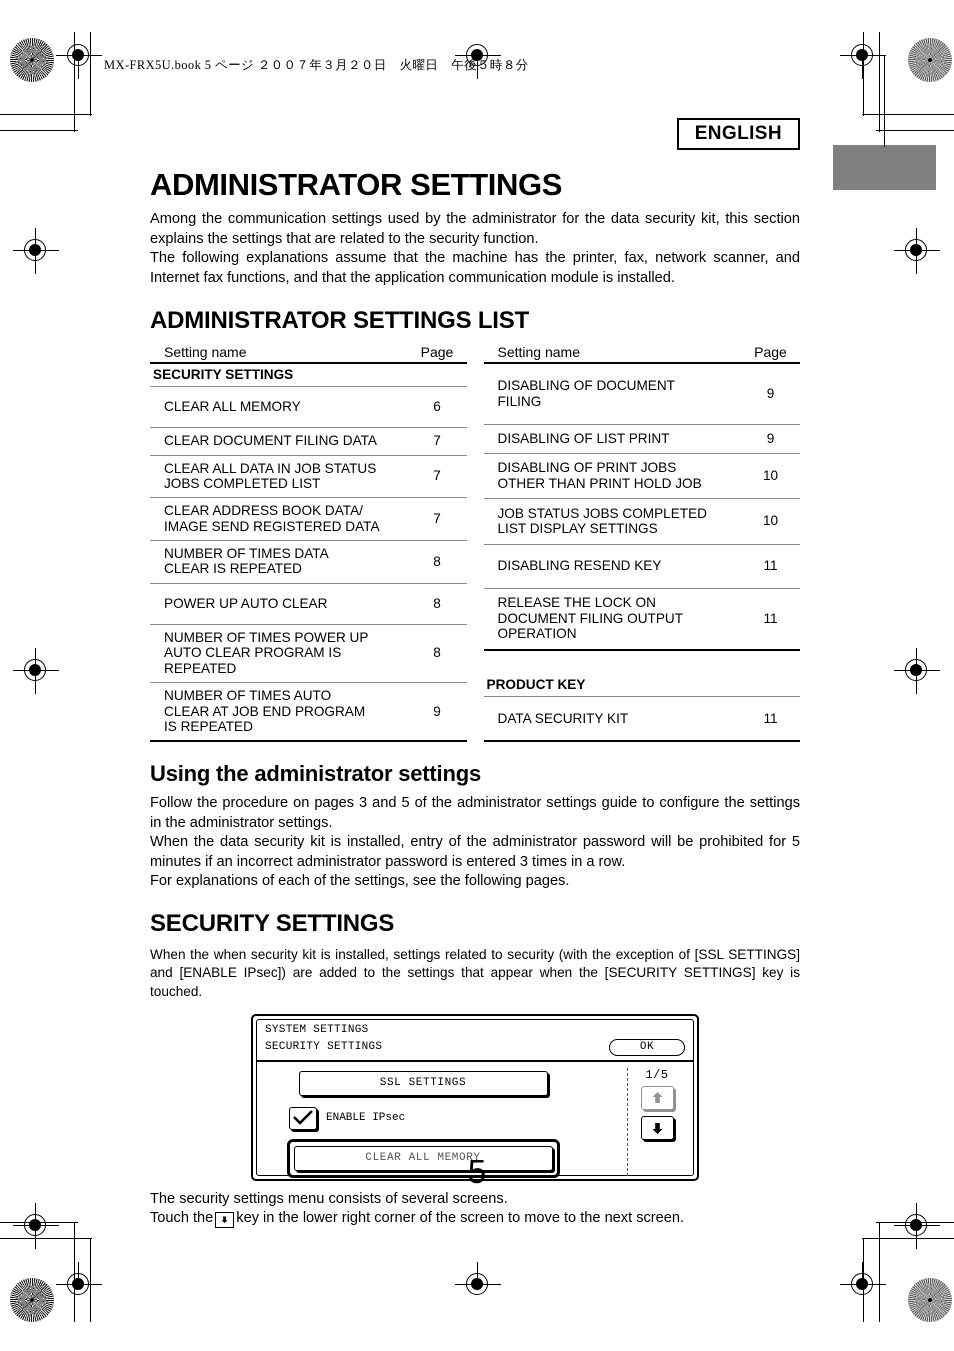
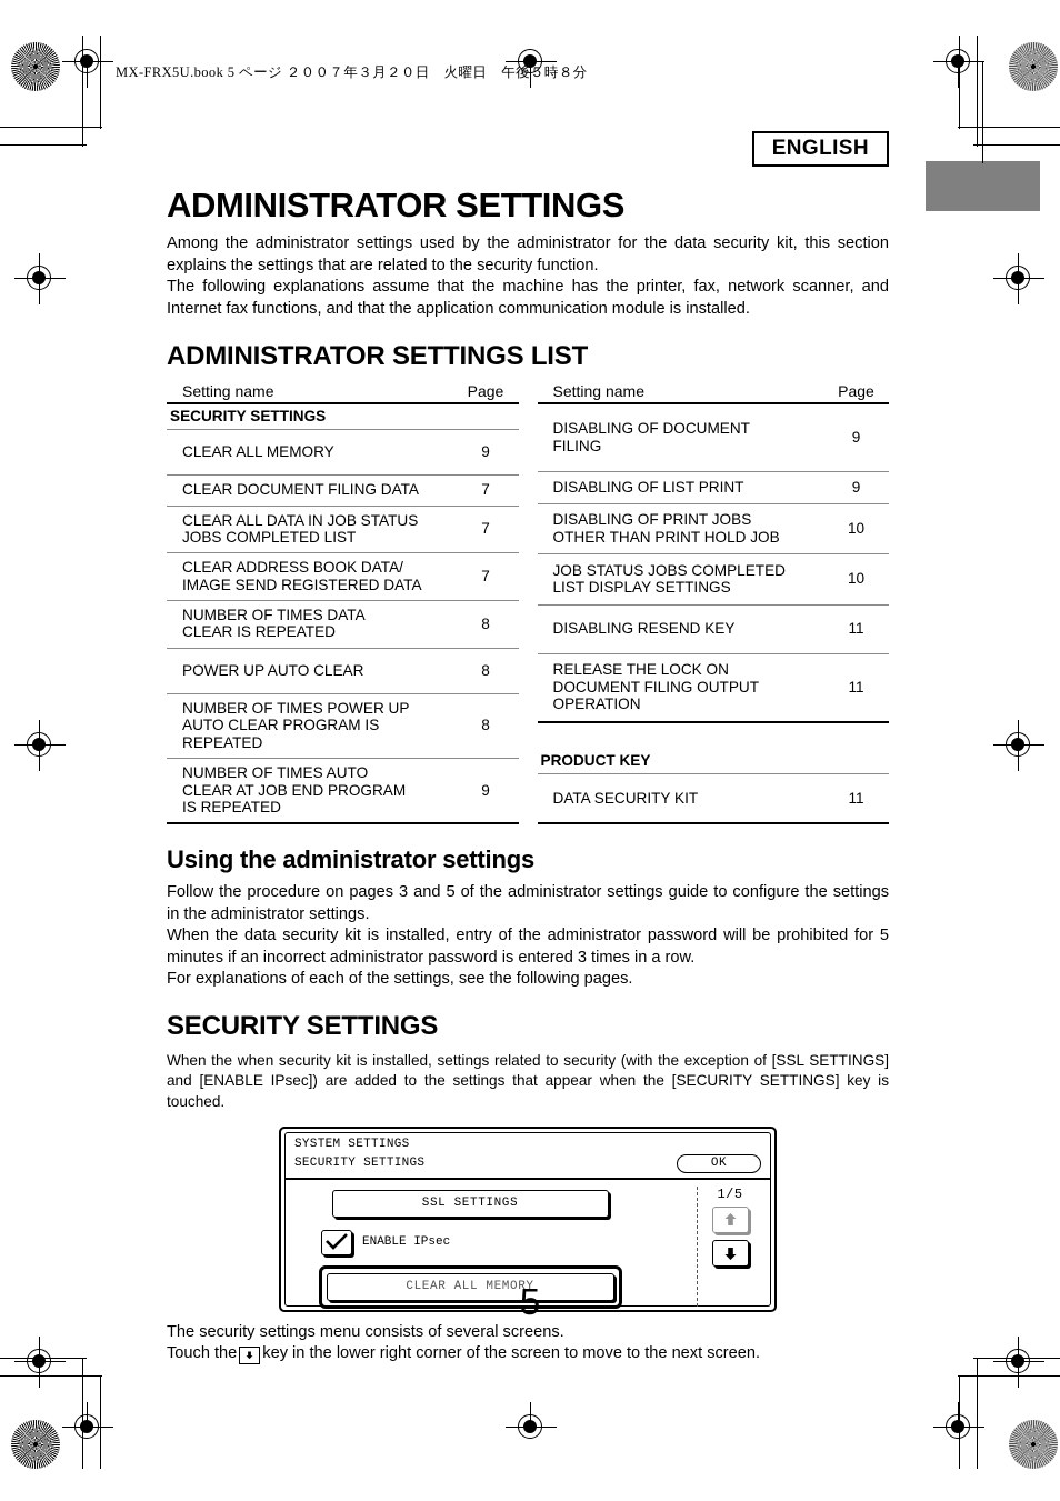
  MX-FRX5U.book 5 ページ ２００７年３月２０日 火曜日 午後５時８分
  ENGLISH
  ADMINISTRATOR SETTINGS
- Among the communication settings used by the administrator for the data security kit, this section explains the settings that are related to the security function.
+ Among the administrator settings used by the administrator for the data security kit, this section explains the settings that are related to the security function.
  The following explanations assume that the machine has the printer, fax, network scanner, and Internet fax functions, and that the application communication module is installed.
  ADMINISTRATOR SETTINGS LIST
  Setting name	Page
  SECURITY SETTINGS
- CLEAR ALL MEMORY	6
+ CLEAR ALL MEMORY	9
  CLEAR DOCUMENT FILING DATA	7
  CLEAR ALL DATA IN JOB STATUSJOBS COMPLETED LIST	7
  CLEAR ADDRESS BOOK DATA/IMAGE SEND REGISTERED DATA	7
  NUMBER OF TIMES DATACLEAR IS REPEATED	8
  POWER UP AUTO CLEAR	8
  NUMBER OF TIMES POWER UPAUTO CLEAR PROGRAM ISREPEATED	8
  NUMBER OF TIMES AUTOCLEAR AT JOB END PROGRAMIS REPEATED	9
  Setting name	Page
  DISABLING OF DOCUMENTFILING	9
  DISABLING OF LIST PRINT	9
  DISABLING OF PRINT JOBSOTHER THAN PRINT HOLD JOB	10
  JOB STATUS JOBS COMPLETEDLIST DISPLAY SETTINGS	10
  DISABLING RESEND KEY	11
  RELEASE THE LOCK ONDOCUMENT FILING OUTPUTOPERATION	11
  PRODUCT KEY
  DATA SECURITY KIT	11
  Using the administrator settings
  Follow the procedure on pages 3 and 5 of the administrator settings guide to configure the settings in the administrator settings.
  When the data security kit is installed, entry of the administrator password will be prohibited for 5 minutes if an incorrect administrator password is entered 3 times in a row.
  For explanations of each of the settings, see the following pages.
  SECURITY SETTINGS
  When the when security kit is installed, settings related to security (with the exception of [SSL SETTINGS] and [ENABLE IPsec]) are added to the settings that appear when the [SECURITY SETTINGS] key is touched.
  SYSTEM SETTINGS
  SECURITY SETTINGS
  OK
  SSL SETTINGS
  ENABLE IPsec
  CLEAR ALL MEMORY
  1/5
  The security settings menu consists of several screens.
  Touch the key in the lower right corner of the screen to move to the next screen.
  5
